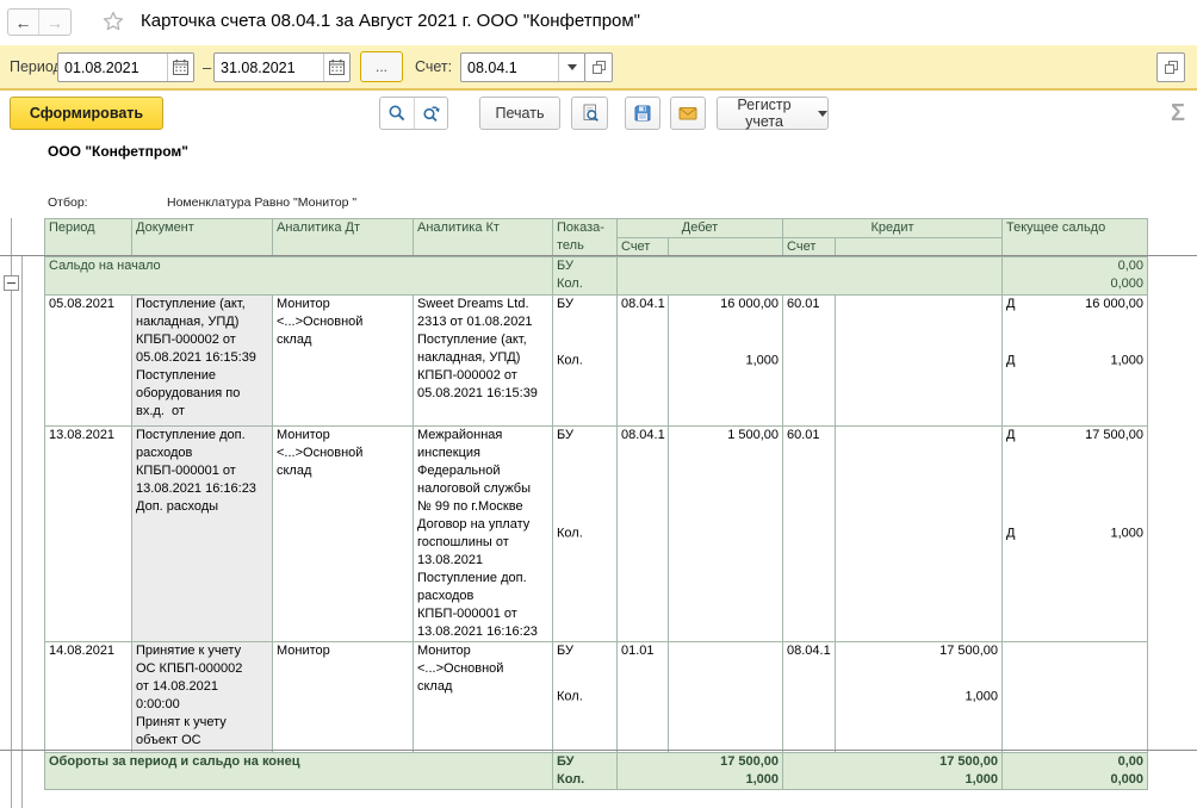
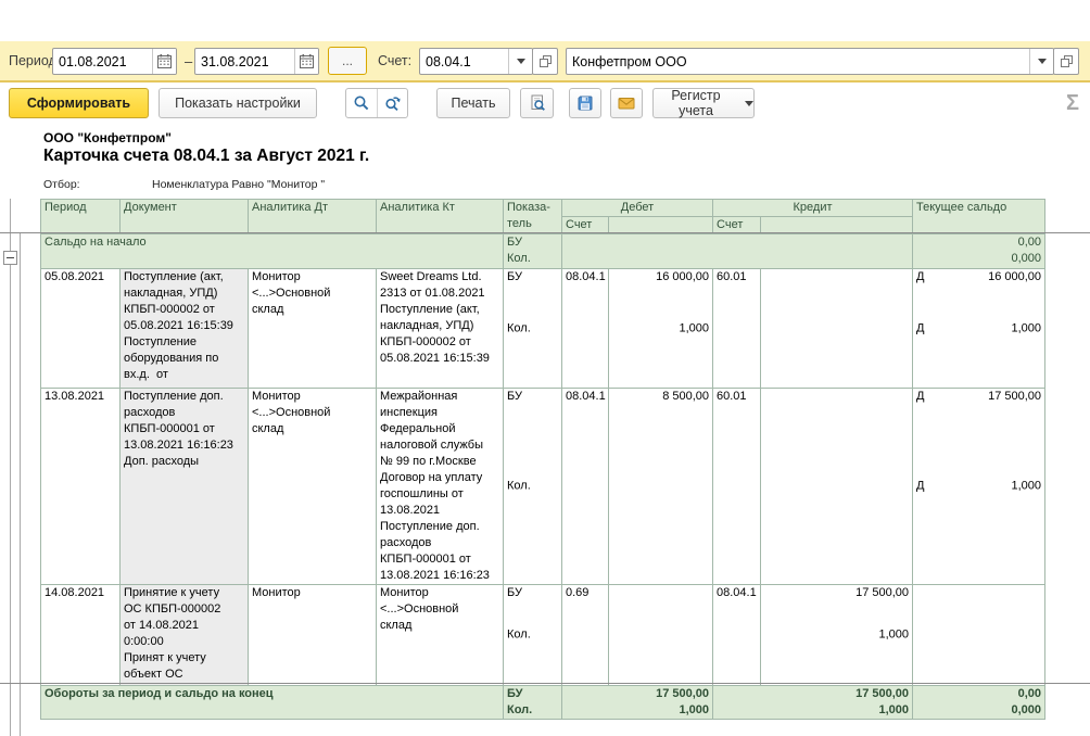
- ←
- →
- Карточка счета 08.04.1 за Август 2021 г. ООО "Конфетпром"
  Перио
  01.08.2021
  –
  31.08.2021
  ...
  Счет:
  08.04.1
+ Конфетпром ООО
  Сформировать
+ Показать настройки
  Печать
  Регистр учета
  Σ
  ООО "Конфетпром"
+ Карточка счета 08.04.1 за Август 2021 г.
  Отбор:
  Номенклатура Равно "Монитор "
  Период	Документ	Аналитика Дт	Аналитика Кт	Показа-тель	Дебет	Кредит	Текущее сальдо
  Счет		Счет
  Сальдо на начало	БУКол.		0,000,000
  05.08.2021	Поступление (акт, накладная, УПД) КПБП-000002 от 05.08.2021 16:15:39 Поступление оборудования по вх.д. от	Монитор <...>Основной склад	Sweet Dreams Ltd. 2313 от 01.08.2021 Поступление (акт, накладная, УПД) КПБП-000002 от 05.08.2021 16:15:39	БУКол.	08.04.1	16 000,001,000	60.01		Д 16 000,00 Д 1,000
- 13.08.2021	Поступление доп. расходов КПБП-000001 от 13.08.2021 16:16:23 Доп. расходы	Монитор <...>Основной склад	Межрайонная инспекция Федеральной налоговой службы № 99 по г.Москве Договор на уплату госпошлины от 13.08.2021 Поступление доп. расходов КПБП-000001 от 13.08.2021 16:16:23	БУКол.	08.04.1	1 500,00	60.01		Д 17 500,00 Д 1,000
+ 13.08.2021	Поступление доп. расходов КПБП-000001 от 13.08.2021 16:16:23 Доп. расходы	Монитор <...>Основной склад	Межрайонная инспекция Федеральной налоговой службы № 99 по г.Москве Договор на уплату госпошлины от 13.08.2021 Поступление доп. расходов КПБП-000001 от 13.08.2021 16:16:23	БУКол.	08.04.1	8 500,00	60.01		Д 17 500,00 Д 1,000
- 14.08.2021	Принятие к учету ОС КПБП-000002 от 14.08.2021 0:00:00 Принят к учету объект ОС	Монитор	Монитор <...>Основной склад	БУКол.	01.01		08.04.1	17 500,001,000
+ 14.08.2021	Принятие к учету ОС КПБП-000002 от 14.08.2021 0:00:00 Принят к учету объект ОС	Монитор	Монитор <...>Основной склад	БУКол.	0.69		08.04.1	17 500,001,000
  Обороты за период и сальдо на конец	БУКол.	17 500,001,000	17 500,001,000	0,000,000
